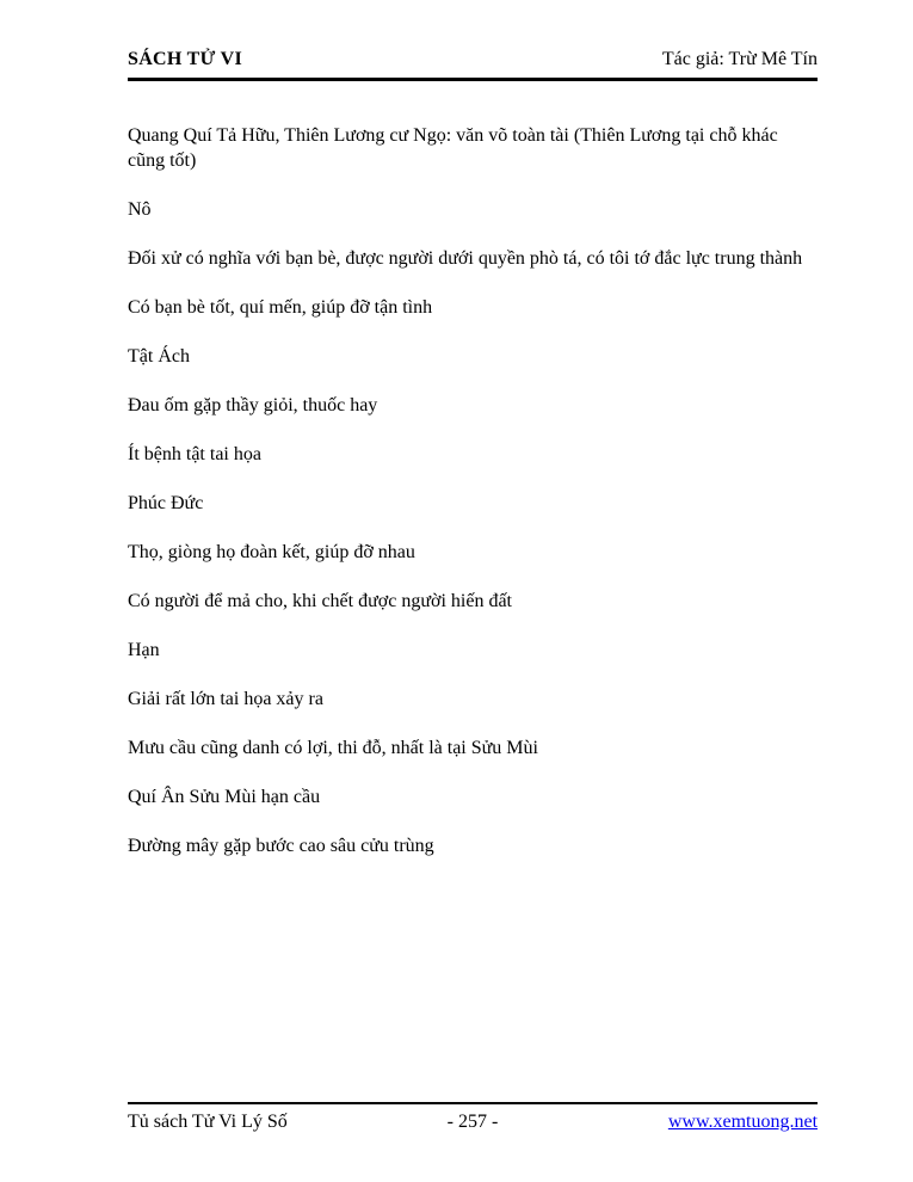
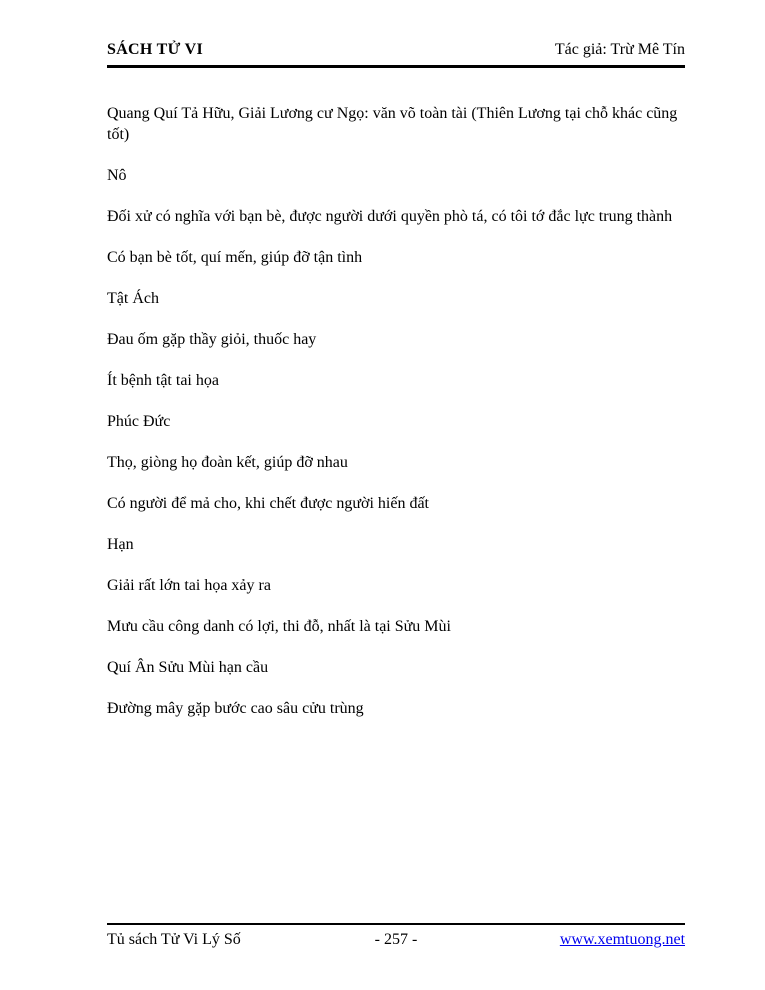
  SÁCH TỬ VI
  Tác giả: Trừ Mê Tín
- Quang Quí Tả Hữu, Thiên Lương cư Ngọ: văn võ toàn tài (Thiên Lương tại chỗ khác cũng tốt)
+ Quang Quí Tả Hữu, Giải Lương cư Ngọ: văn võ toàn tài (Thiên Lương tại chỗ khác cũng tốt)
  Nô
  Đối xử có nghĩa với bạn bè, được người dưới quyền phò tá, có tôi tớ đắc lực trung thành
  Có bạn bè tốt, quí mến, giúp đỡ tận tình
  Tật Ách
  Đau ốm gặp thầy giỏi, thuốc hay
  Ít bệnh tật tai họa
  Phúc Đức
  Thọ, giòng họ đoàn kết, giúp đỡ nhau
  Có người để mả cho, khi chết được người hiến đất
  Hạn
  Giải rất lớn tai họa xảy ra
- Mưu cầu cũng danh có lợi, thi đỗ, nhất là tại Sửu Mùi
+ Mưu cầu công danh có lợi, thi đỗ, nhất là tại Sửu Mùi
  Quí Ân Sửu Mùi hạn cầu
  Đường mây gặp bước cao sâu cửu trùng
  Tủ sách Tử Vi Lý Số
  - 257 -
  www.xemtuong.net
